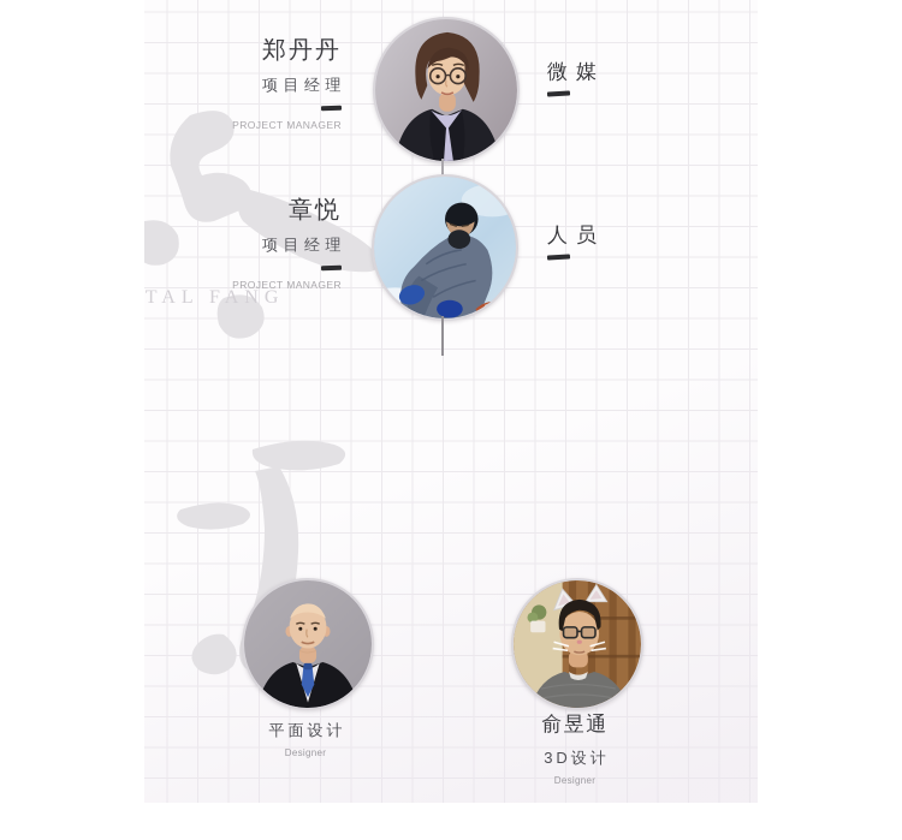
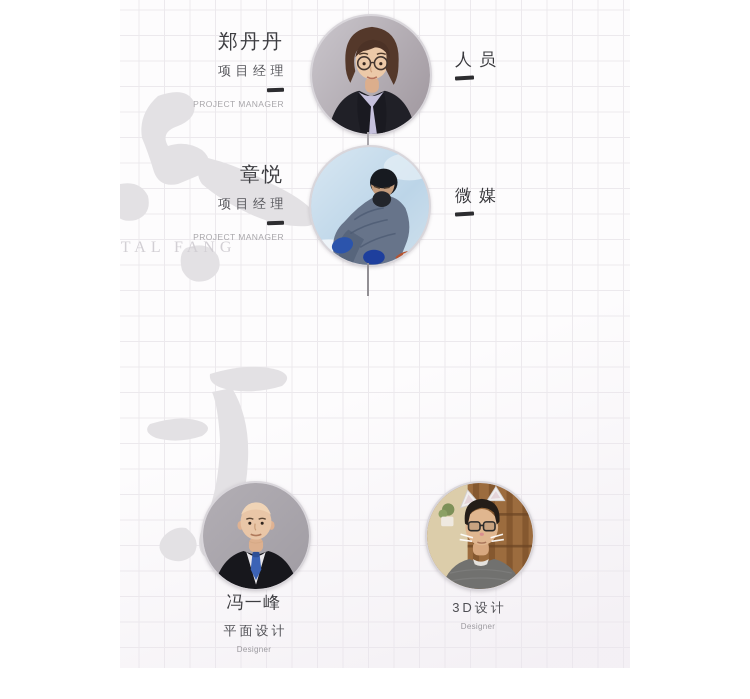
  TAL FANG
  郑丹丹
  项目经理
  PROJECT MANAGER
- 微媒
+ 人员
  章悦
  项目经理
  PROJECT MANAGER
- 人员
+ 微媒
+ 冯一峰
  平面设计
  Designer
- 俞昱通
  3D设计
  Designer
